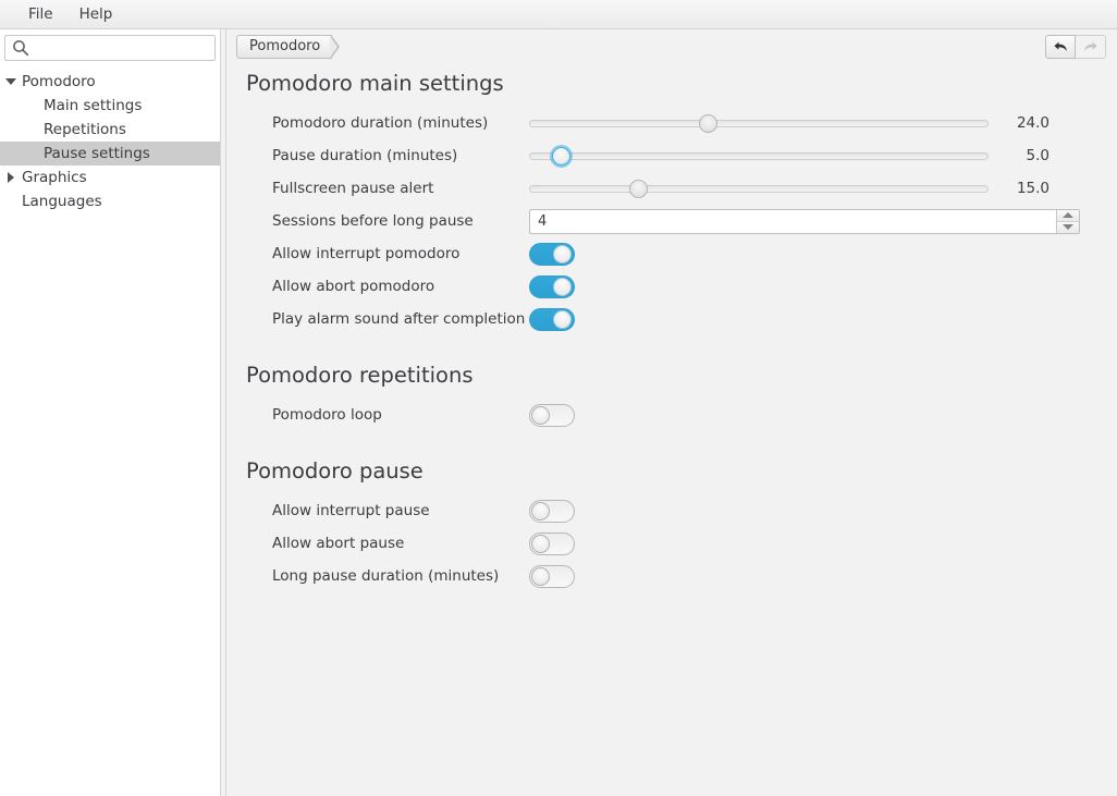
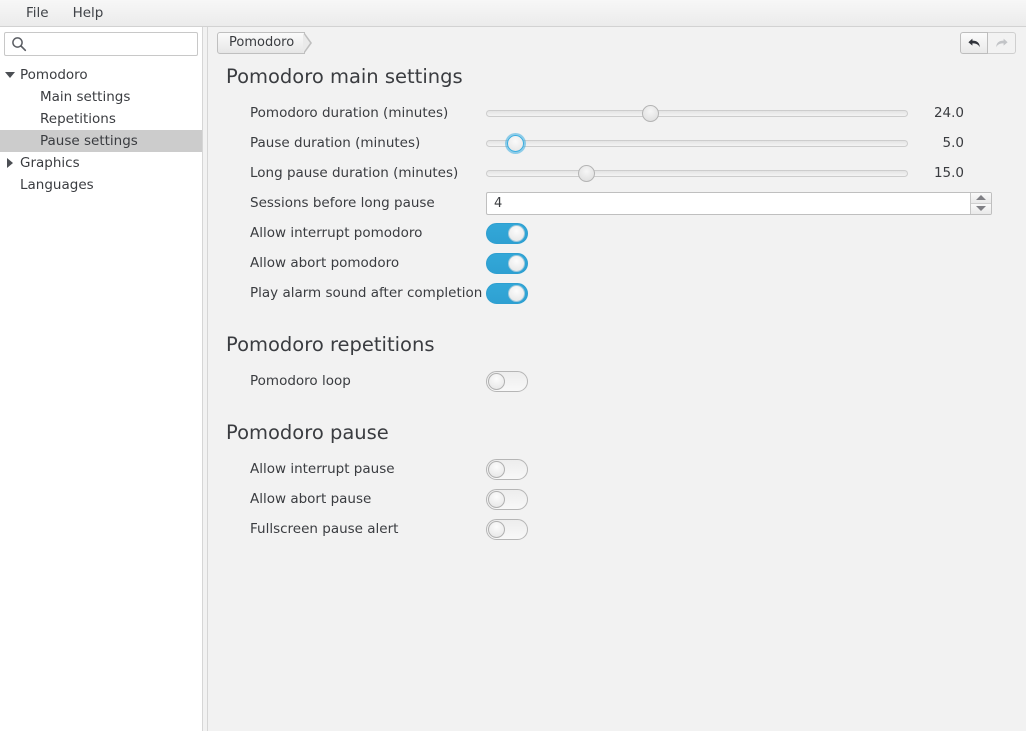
  File
  Help
  Pomodoro
  Main settings
  Repetitions
  Pause settings
  Graphics
  Languages
  Pomodoro
  Pomodoro main settings
  Pomodoro duration (minutes)
  24.0
  Pause duration (minutes)
  5.0
- Fullscreen pause alert
+ Long pause duration (minutes)
  15.0
  Sessions before long pause
  4
  Allow interrupt pomodoro
  Allow abort pomodoro
  Play alarm sound after completion
  Pomodoro repetitions
  Pomodoro loop
  Pomodoro pause
  Allow interrupt pause
  Allow abort pause
- Long pause duration (minutes)
+ Fullscreen pause alert
